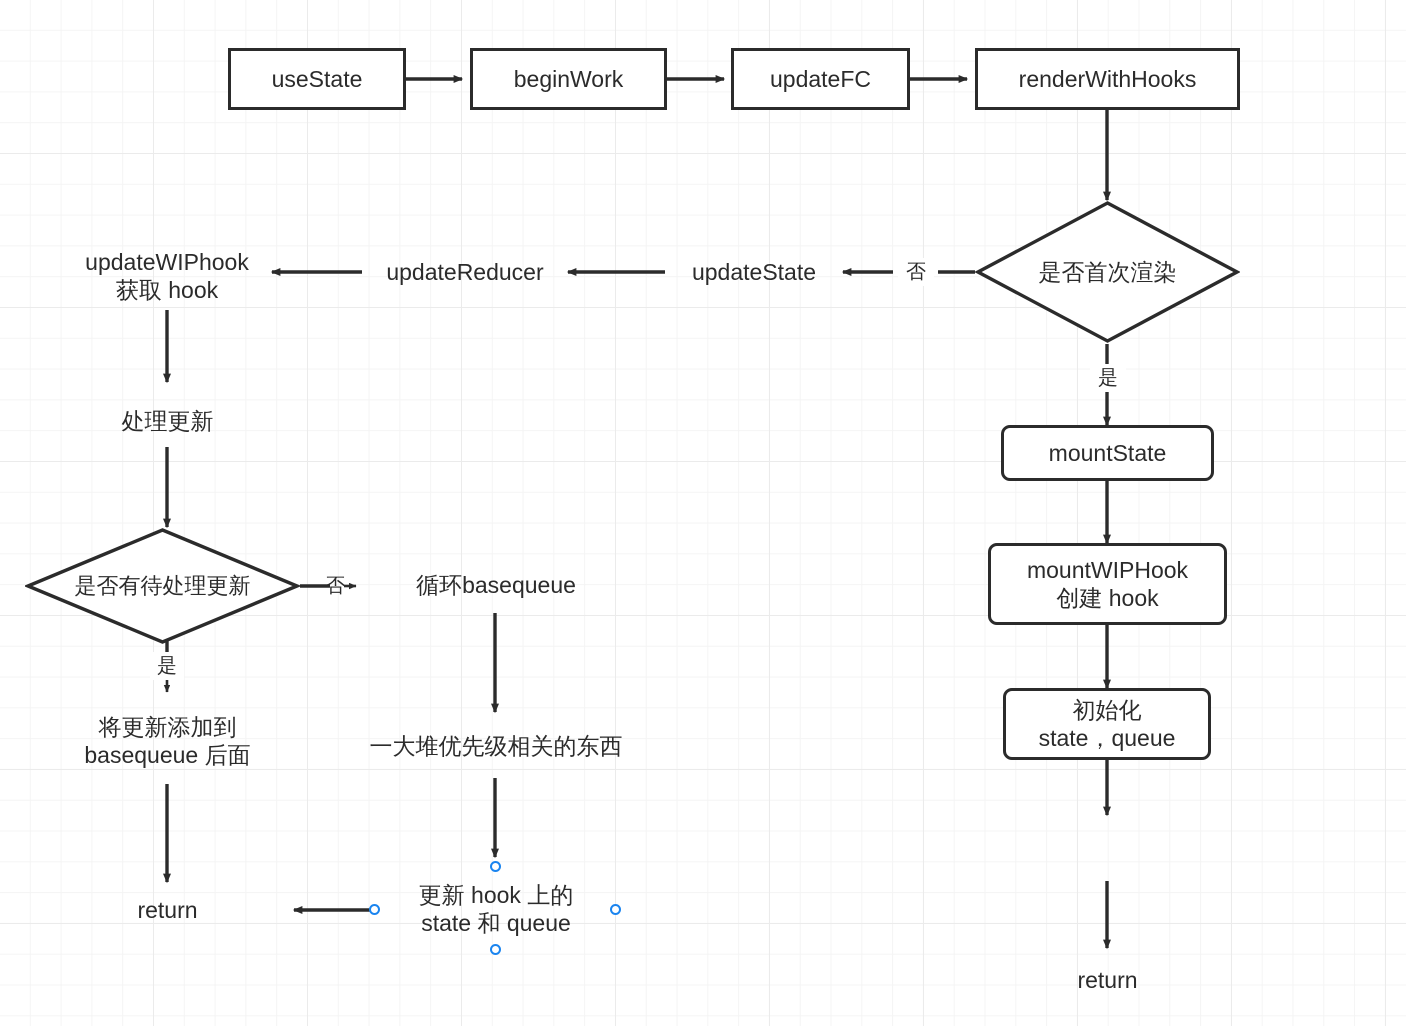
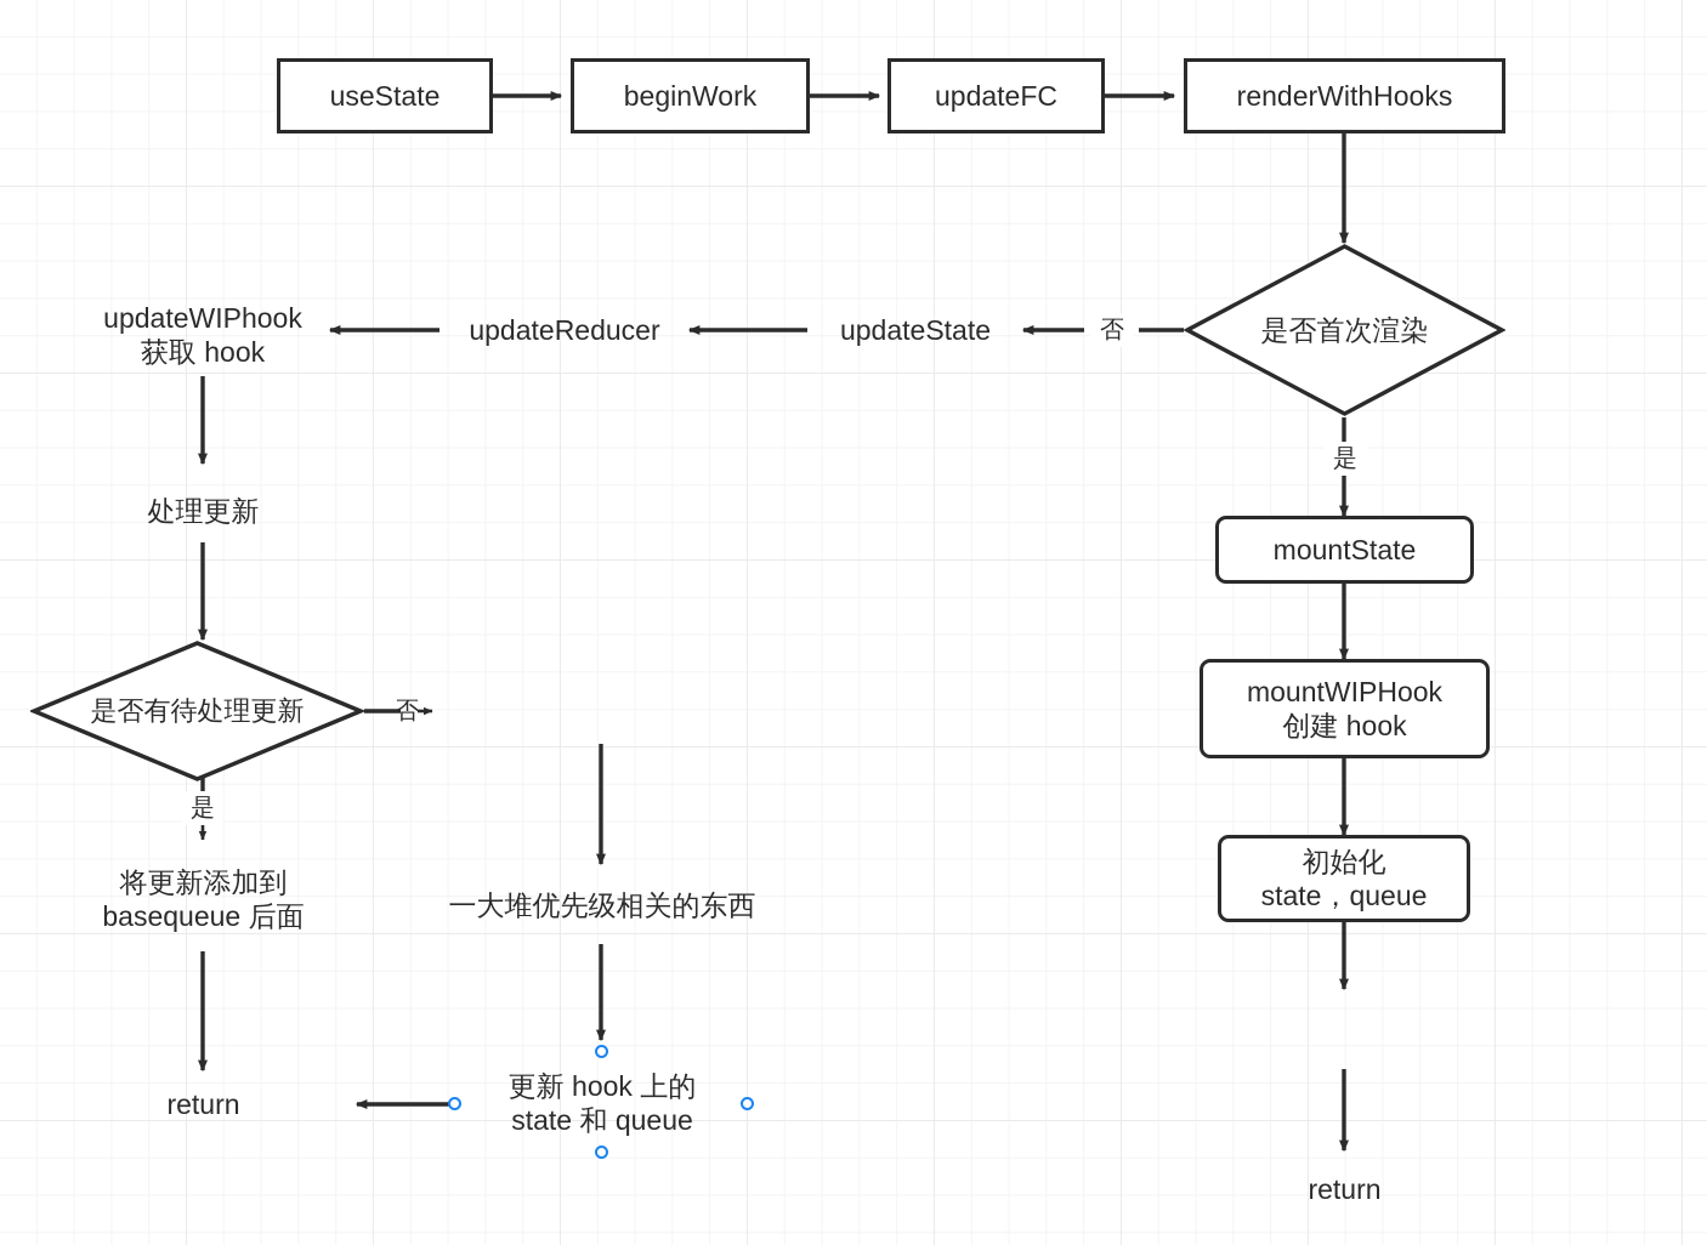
  useState
  beginWork
  updateFC
  renderWithHooks
  是否首次渲染
  否
  是
  updateState
  updateReducer
  updateWIPhook
  获取 hook
  处理更新
  是否有待处理更新
  否
  是
  将更新添加到
  basequeue 后面
  return
- 循环basequeue
  一大堆优先级相关的东西
  更新 hook 上的
  state 和 queue
  mountState
  mountWIPHook
  创建 hook
  初始化
  state，queue
  return
